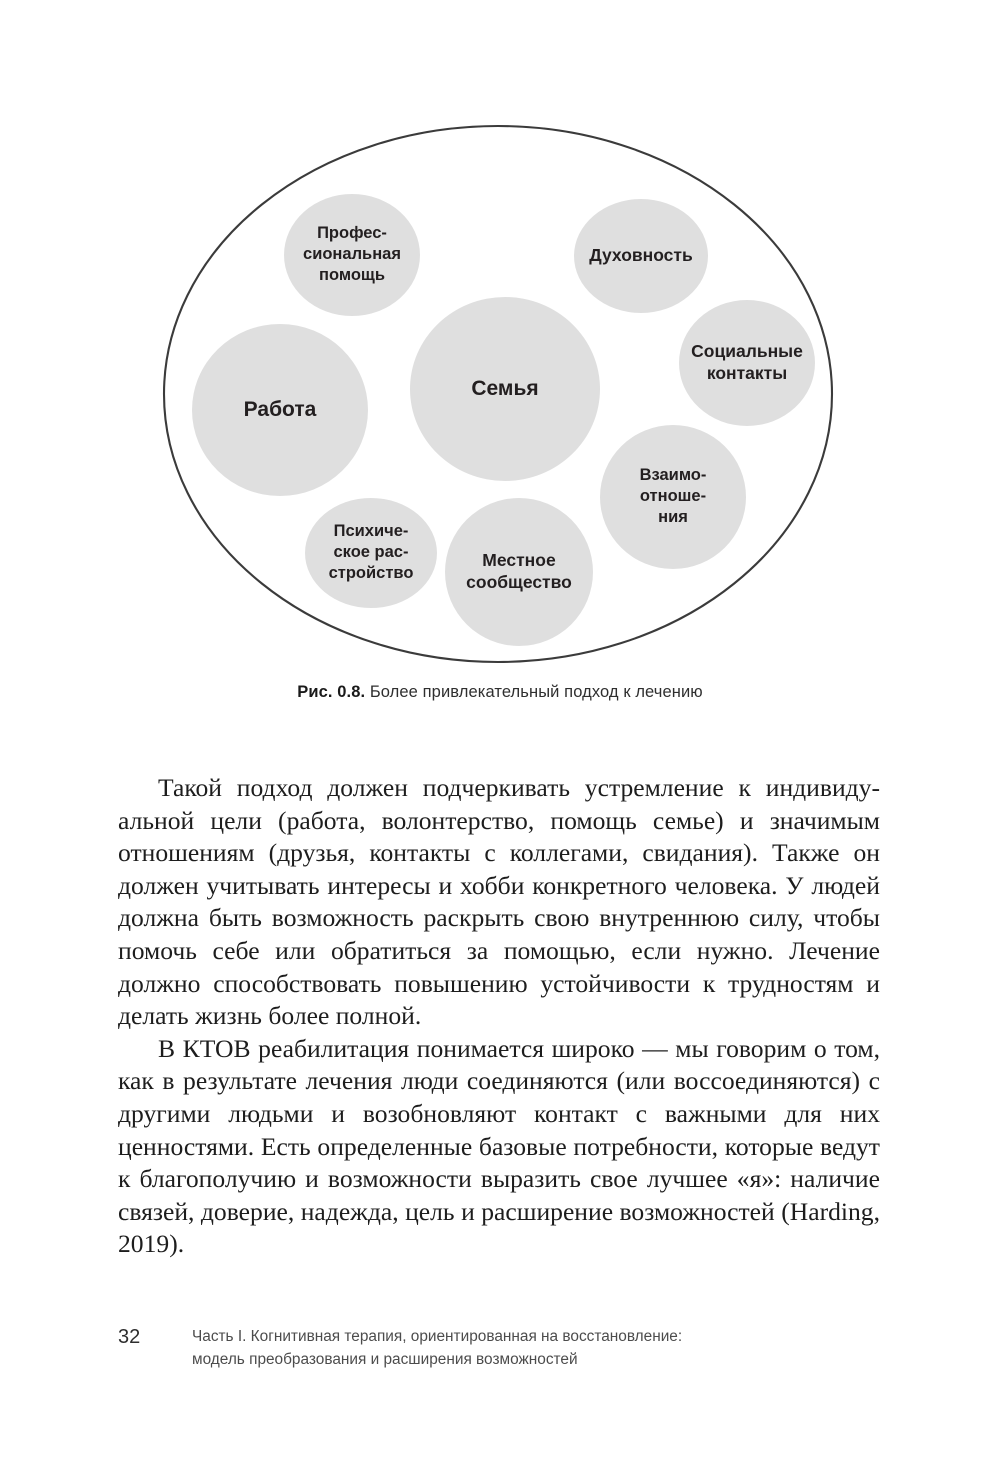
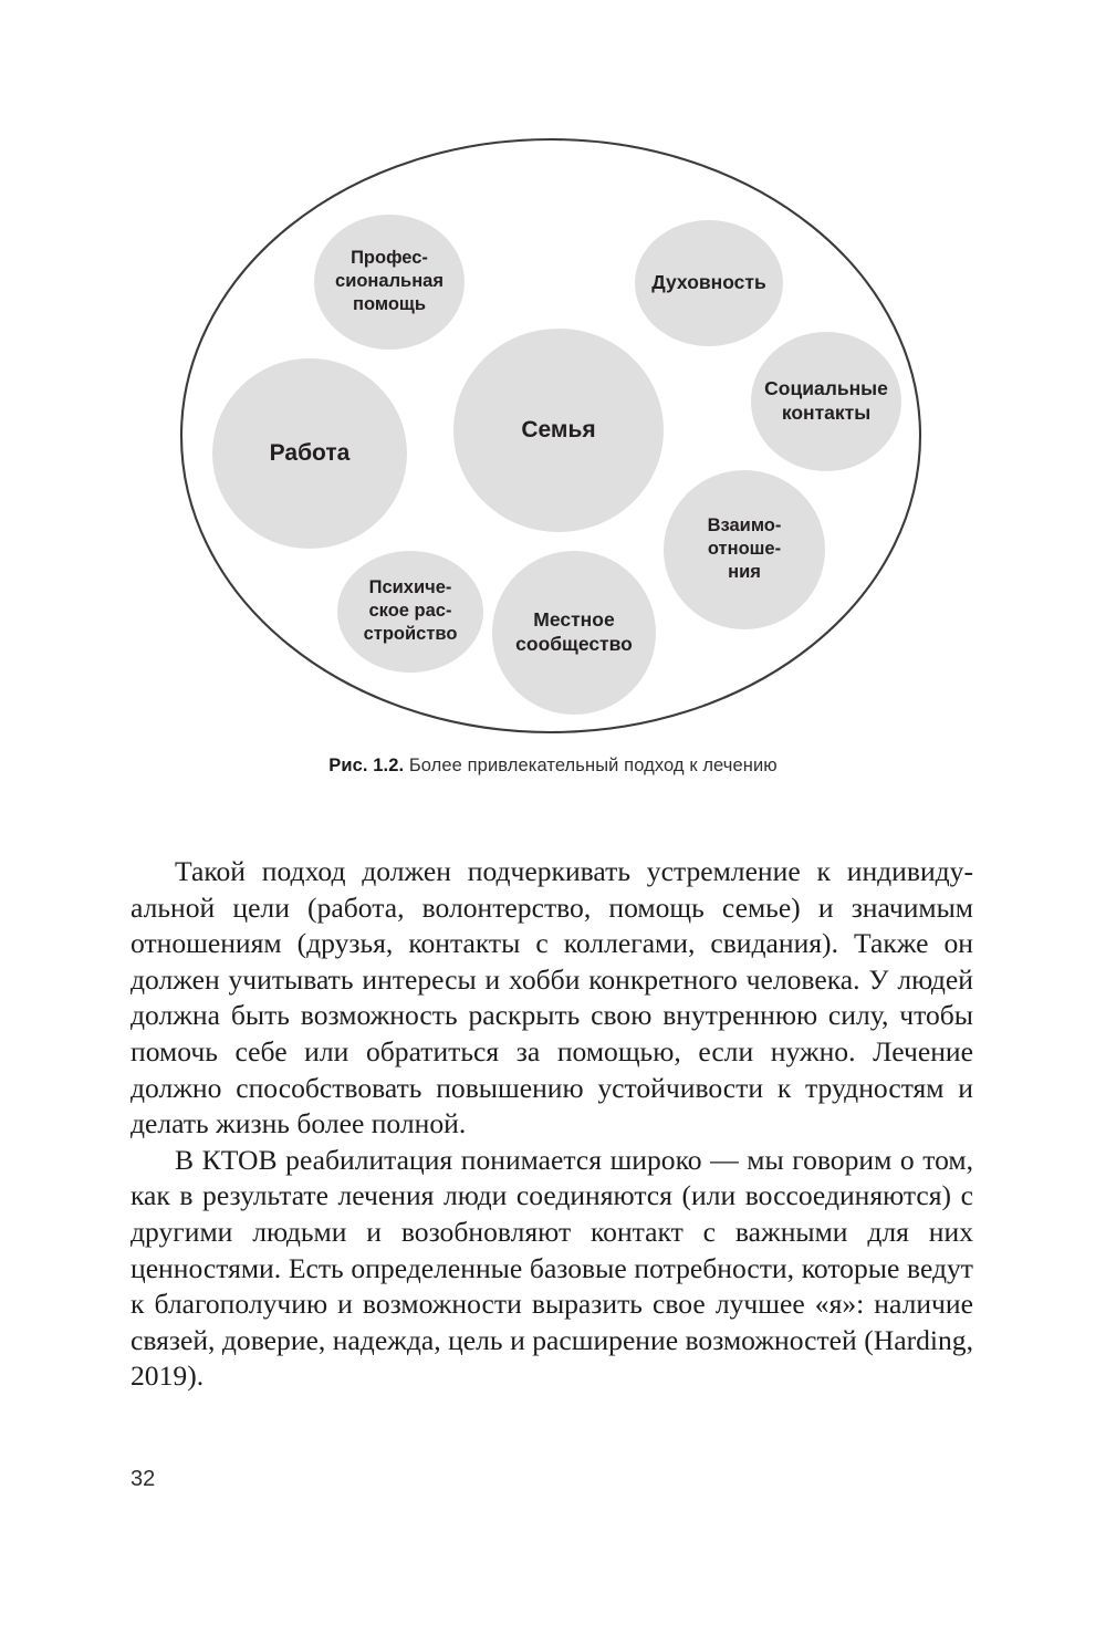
  Профес- сиональная помощь
  Духовность
  Социальные контакты
  Семья
  Работа
  Взаимо- отноше- ния
  Психиче- ское рас- стройство
  Местное сообщество
- Рис. 0.8. Более привлекательный подход к лечению
+ Рис. 1.2. Более привлекательный подход к лечению
  Такой подход должен подчеркивать устремление к индивиду­альной цели (работа, волонтерство, помощь семье) и значимым отношениям (друзья, контакты с коллегами, свидания). Также он должен учитывать интересы и хобби конкретного человека. У людей должна быть возможность раскрыть свою внутреннюю силу, чтобы помочь себе или обратиться за помощью, если нужно. Лечение должно способствовать повышению устойчивости к трудностям и делать жизнь более полной.
  В КТОВ реабилитация понимается широко — мы говорим о том, как в результате лечения люди соединяются (или воссоеди­няются) с другими людьми и возобновляют контакт с важными для них ценностями. Есть определенные базовые потребности, которые ведут к благополучию и возможности выразить свое лучшее «я»: наличие связей, доверие, надежда, цель и расшире­ние возможностей (Harding, 2019).
  32
- Часть I. Когнитивная терапия, ориентированная на восстановление:
- модель преобразования и расширения возможностей
